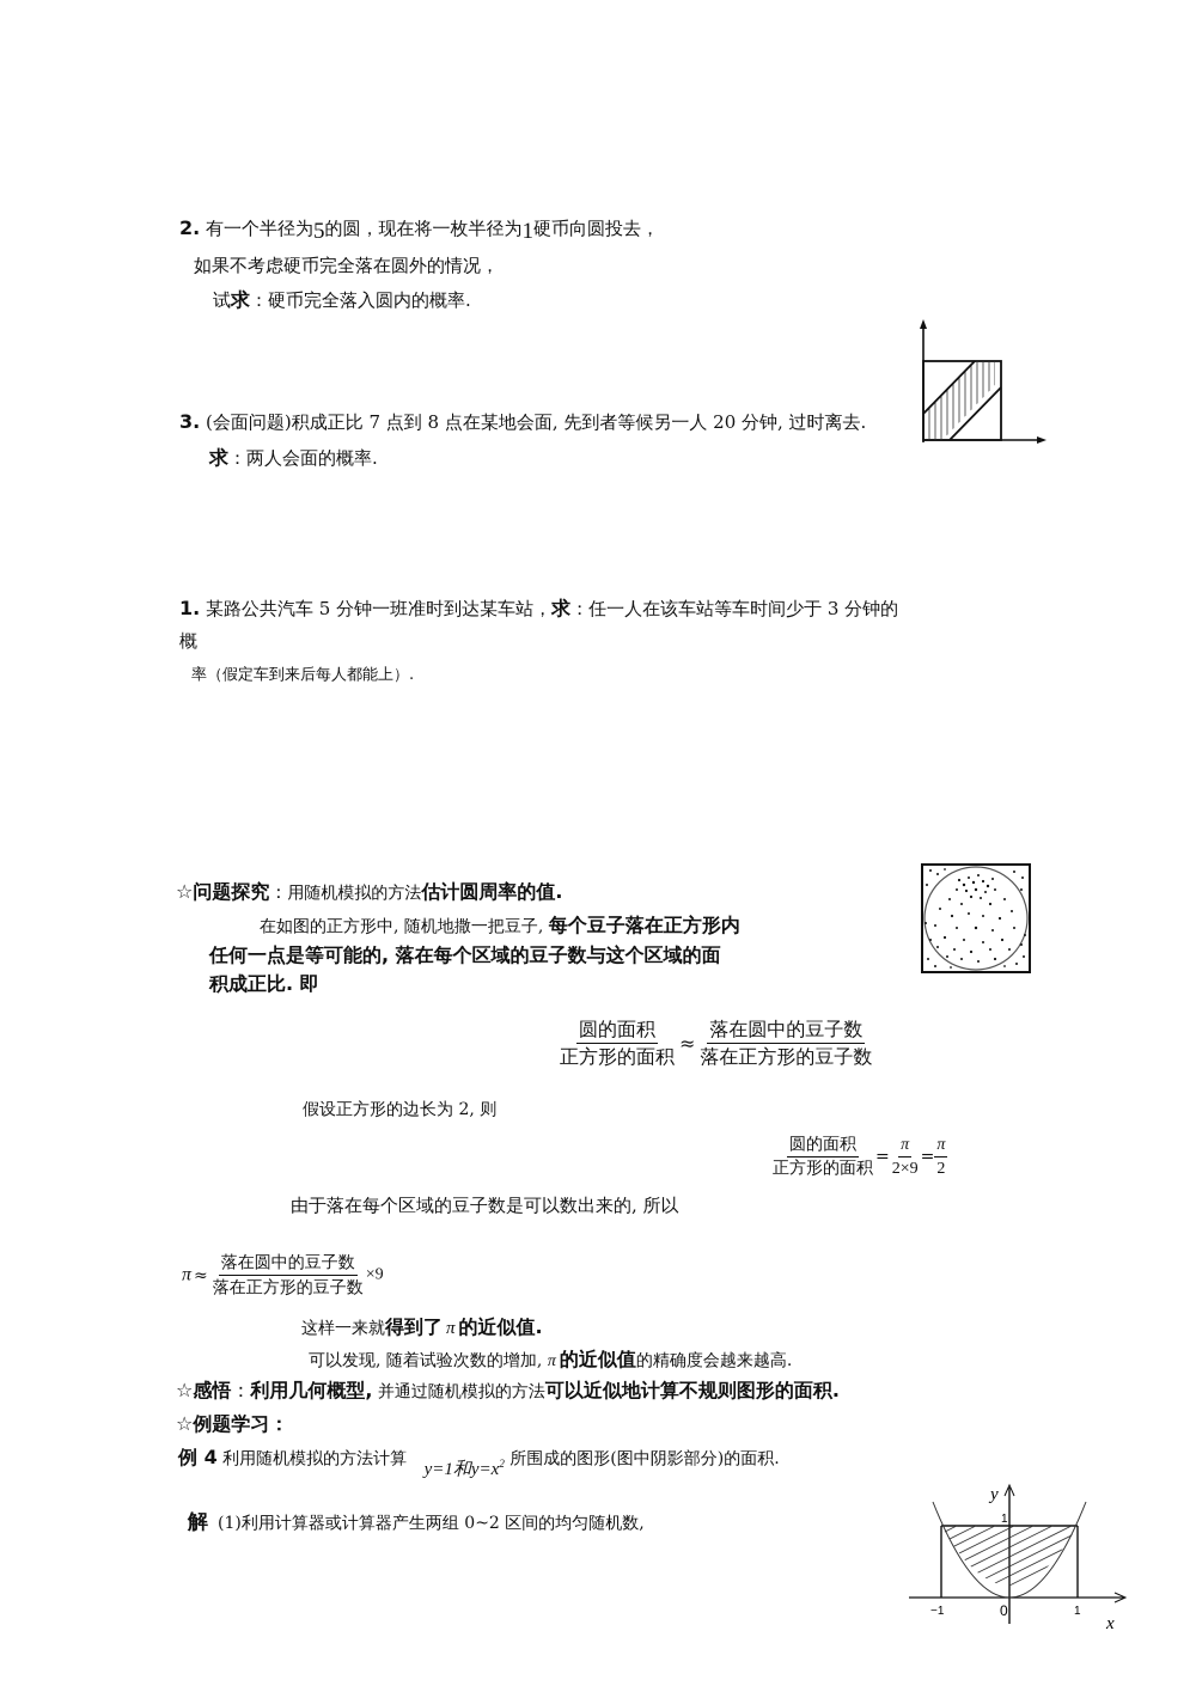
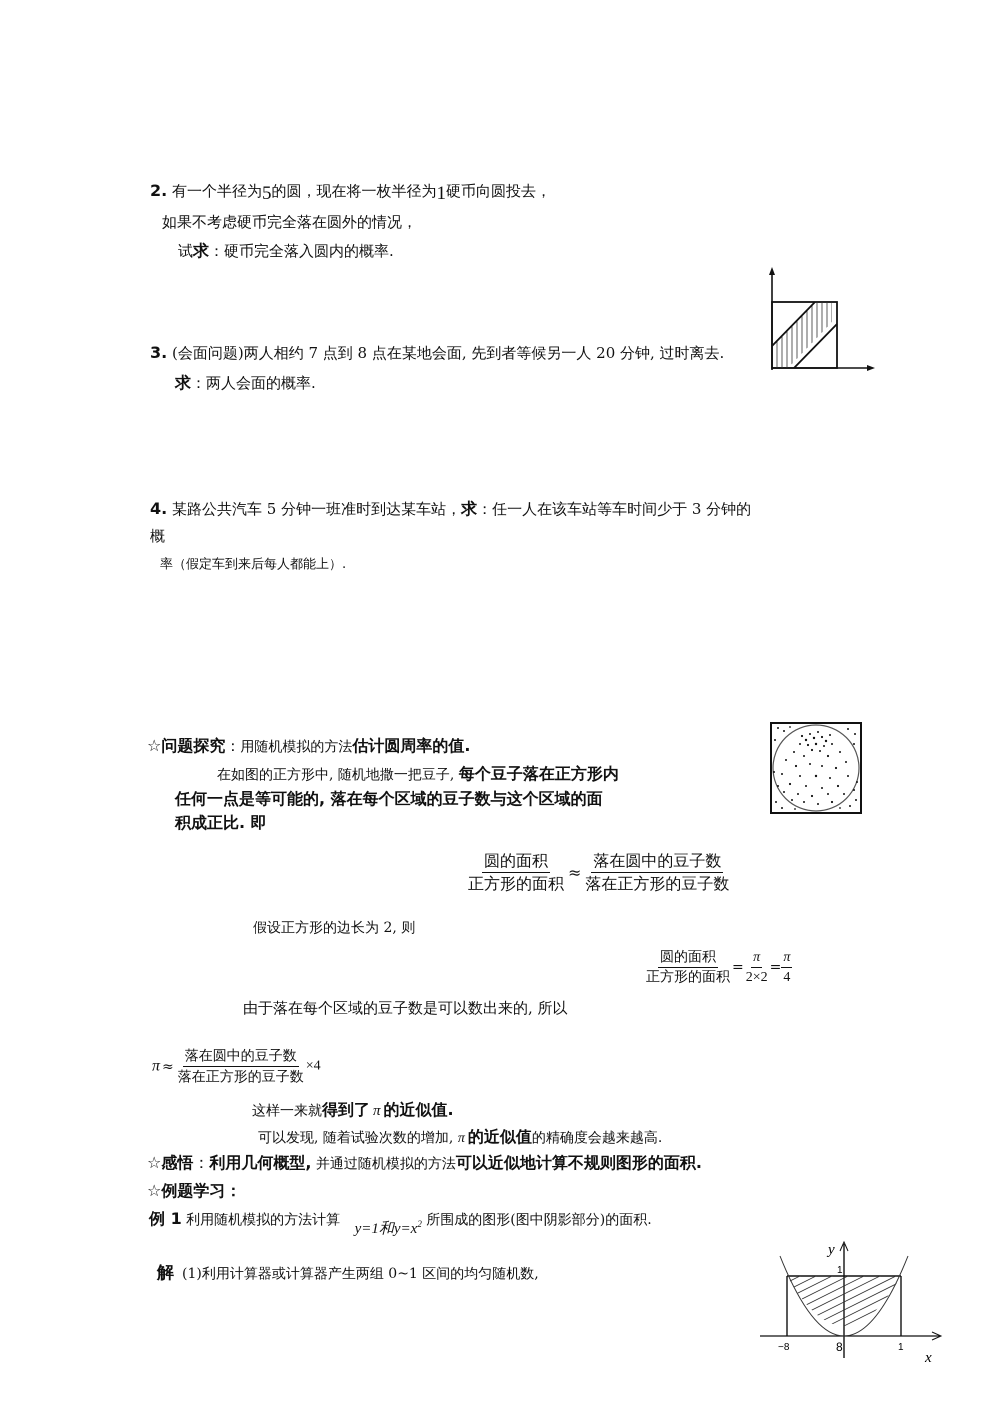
  2. 有一个半径为5的圆，现在将一枚半径为1硬币向圆投去，
  如果不考虑硬币完全落在圆外的情况，
  试求：硬币完全落入圆内的概率.
- 3. (会面问题)积成正比 7 点到 8 点在某地会面, 先到者等候另一人 20 分钟, 过时离去.
+ 3. (会面问题)两人相约 7 点到 8 点在某地会面, 先到者等候另一人 20 分钟, 过时离去.
  求：两人会面的概率.
- 1. 某路公共汽车 5 分钟一班准时到达某车站，求：任一人在该车站等车时间少于 3 分钟的
+ 4. 某路公共汽车 5 分钟一班准时到达某车站，求：任一人在该车站等车时间少于 3 分钟的
  概
  率（假定车到来后每人都能上）.
  ☆问题探究：用随机模拟的方法估计圆周率的值.
  在如图的正方形中, 随机地撒一把豆子, 每个豆子落在正方形内
  任何一点是等可能的, 落在每个区域的豆子数与这个区域的面
  积成正比. 即
  圆的面积
  正方形的面积
  ≈
  落在圆中的豆子数
  落在正方形的豆子数
  假设正方形的边长为 2, 则
  圆的面积
  正方形的面积
  =
  π
- 2×9
+ 2×2
  =
  π
- 2
+ 4
  由于落在每个区域的豆子数是可以数出来的, 所以
  π ≈
  落在圆中的豆子数
  落在正方形的豆子数
- ×9
+ ×4
  这样一来就得到了 π 的近似值.
  可以发现, 随着试验次数的增加, π 的近似值的精确度会越来越高.
  ☆感悟：利用几何概型, 并通过随机模拟的方法可以近似地计算不规则图形的面积.
  ☆例题学习：
- 例 4 利用随机模拟的方法计算 y=1和y=x2 所围成的图形(图中阴影部分)的面积.
+ 例 1 利用随机模拟的方法计算 y=1和y=x2 所围成的图形(图中阴影部分)的面积.
- 解 (1)利用计算器或计算器产生两组 0~2 区间的均匀随机数,
+ 解 (1)利用计算器或计算器产生两组 0~1 区间的均匀随机数,
  y
  1
- −1
+ −8
- 0
+ 8
  1
  x
